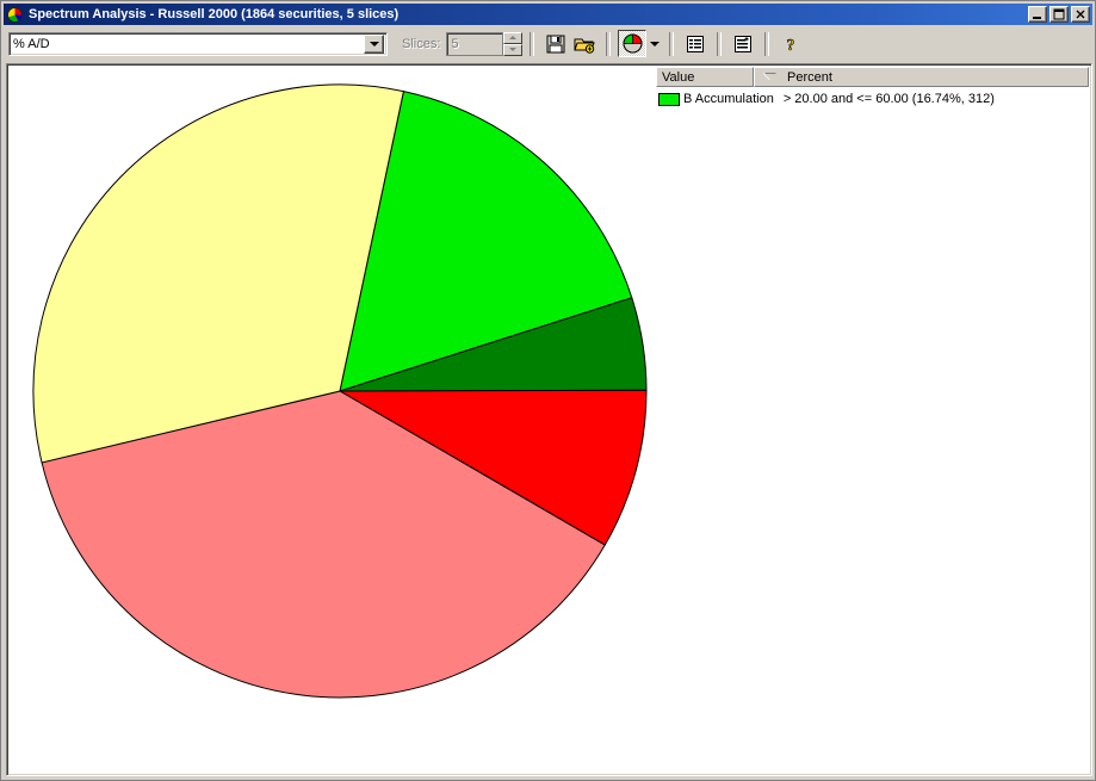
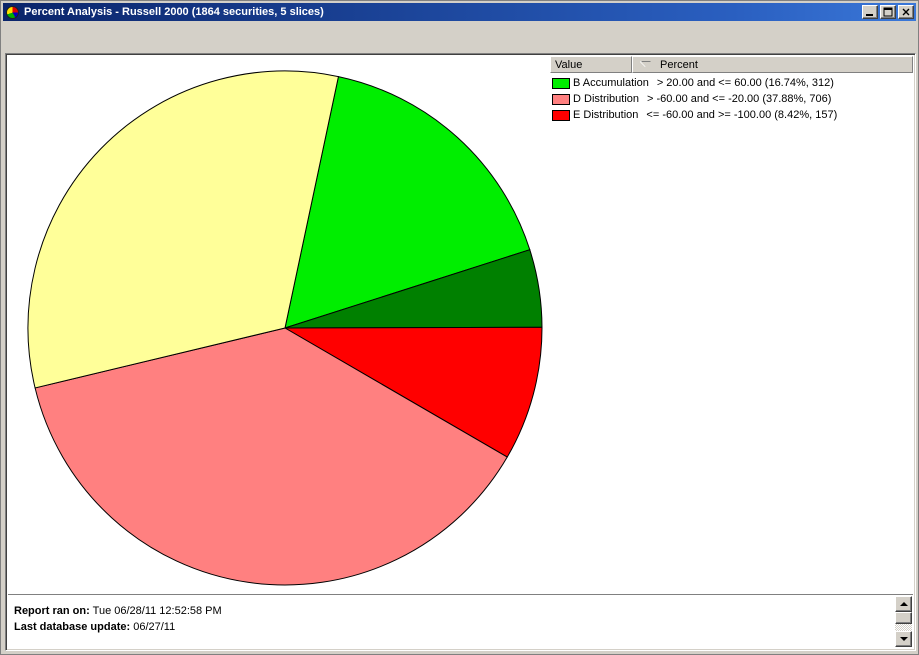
- Spectrum Analysis - Russell 2000 (1864 securities, 5 slices)
+ Percent Analysis - Russell 2000 (1864 securities, 5 slices)
- % A/D
- Slices:
- 5
- ?
  Value
  Percent
  B Accumulation
  > 20.00 and <= 60.00 (16.74%, 312)
+ D Distribution
+ > -60.00 and <= -20.00 (37.88%, 706)
+ E Distribution
+ <= -60.00 and >= -100.00 (8.42%, 157)
+ Report ran on: Tue 06/28/11 12:52:58 PM
+ Last database update: 06/27/11
